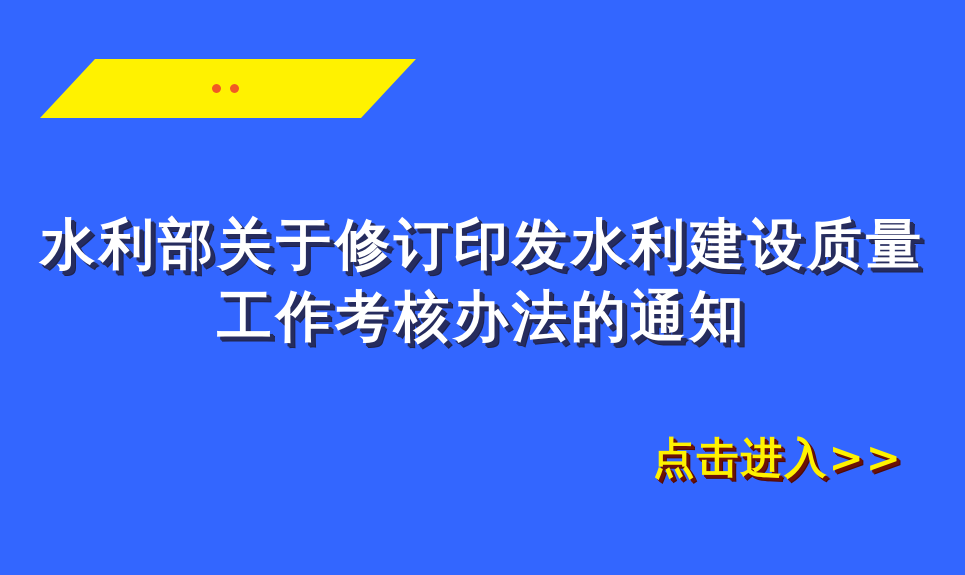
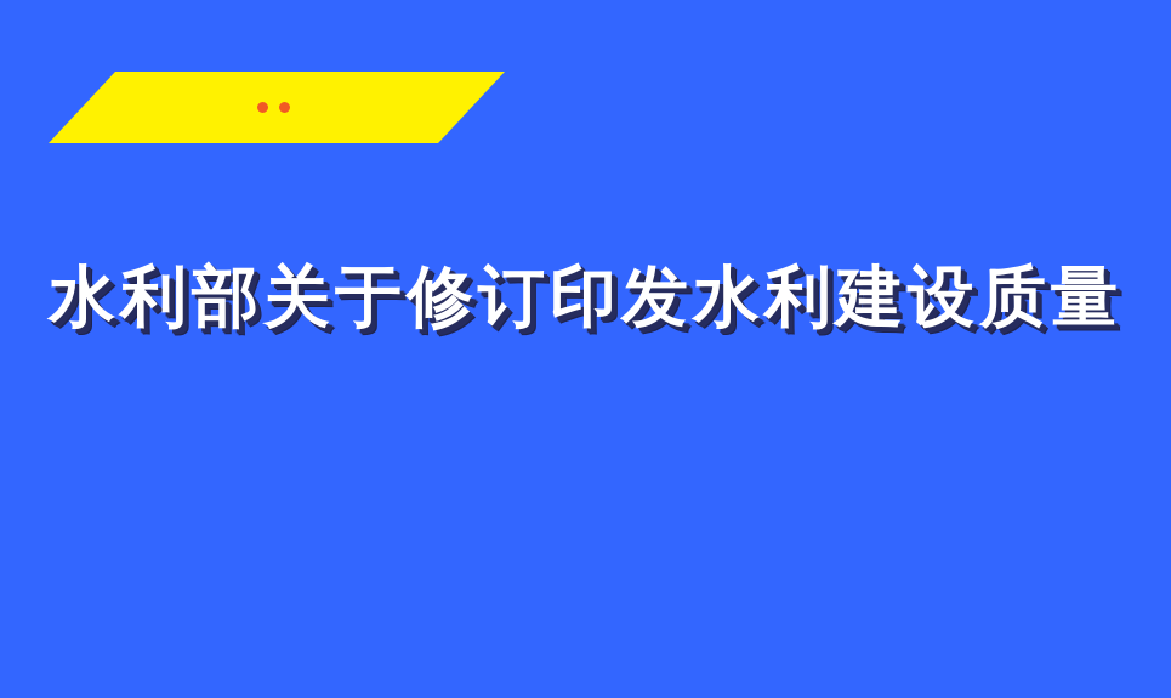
  水利部关于修订印发水利建设质量
- 工作考核办法的通知
- 点击进入>>
